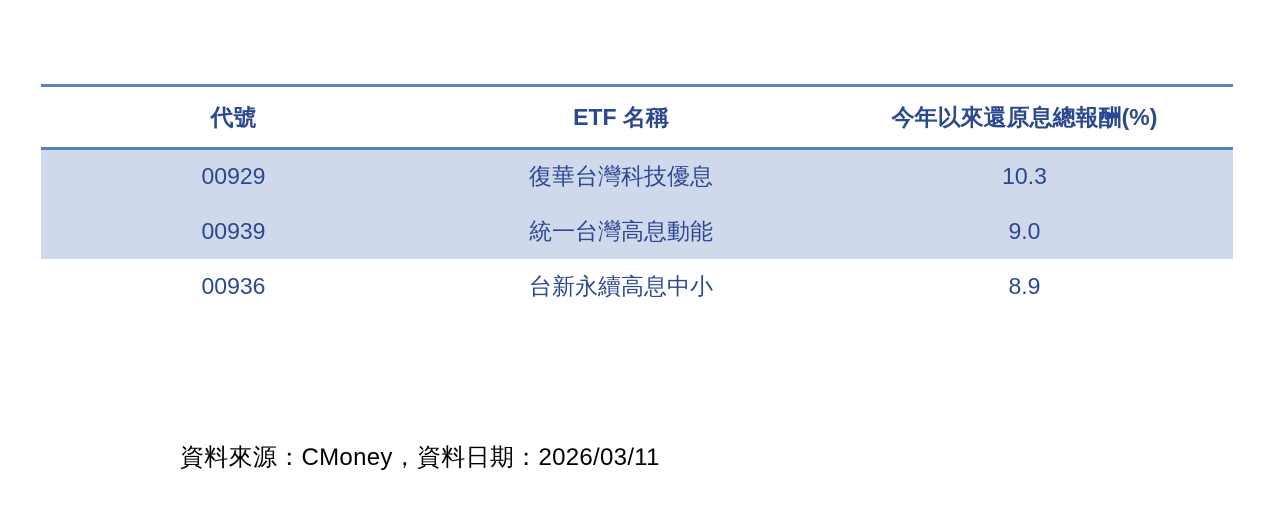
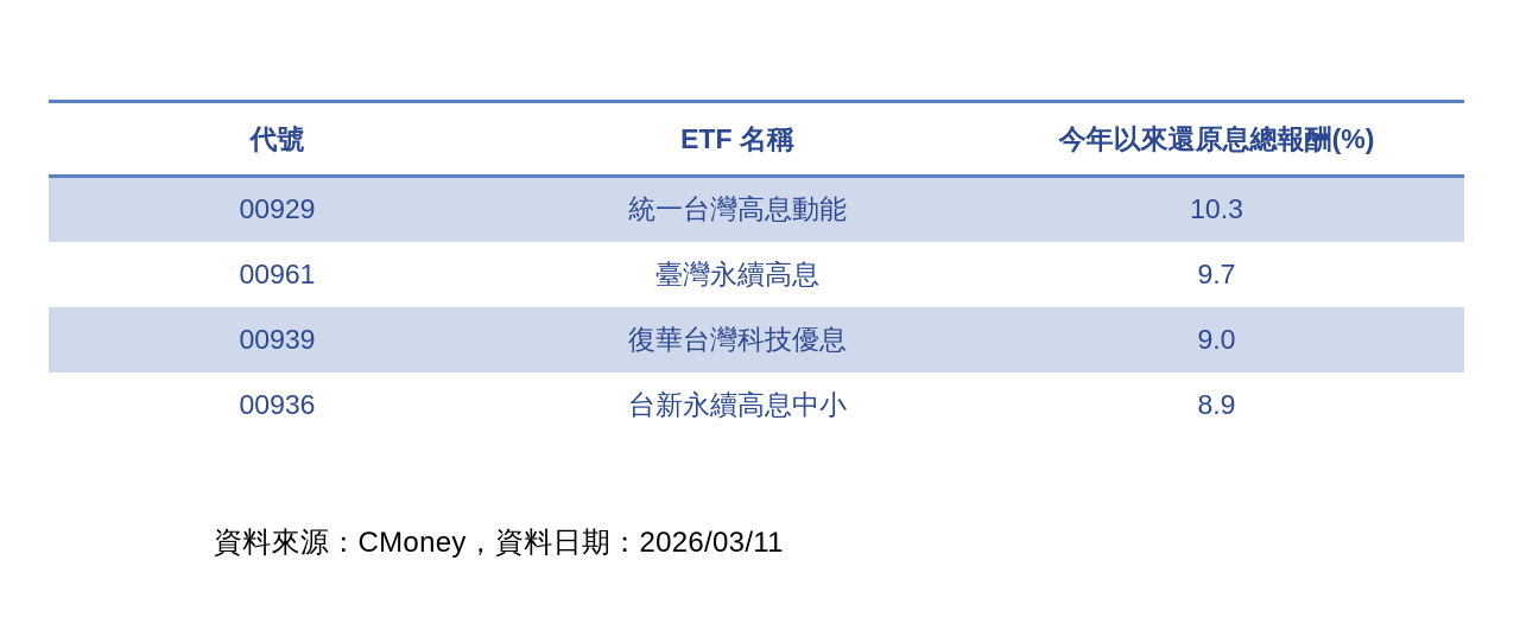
  代號	ETF 名稱	今年以來還原息總報酬(%)
- 00929	復華台灣科技優息	10.3
+ 00929	統一台灣高息動能	10.3
+ 00961	臺灣永續高息	9.7
- 00939	統一台灣高息動能	9.0
+ 00939	復華台灣科技優息	9.0
  00936	台新永續高息中小	8.9
  資料來源：CMoney，資料日期：2026/03/11
